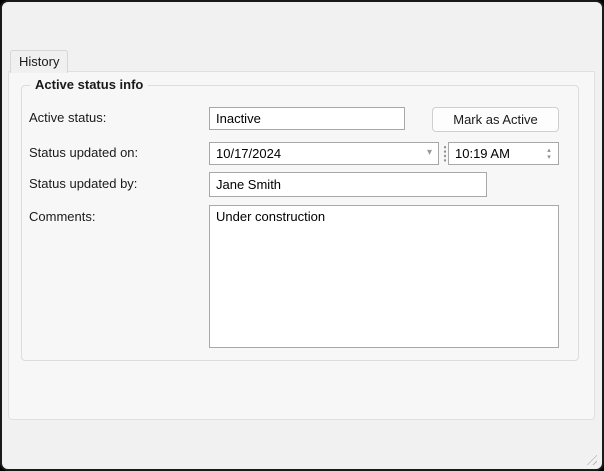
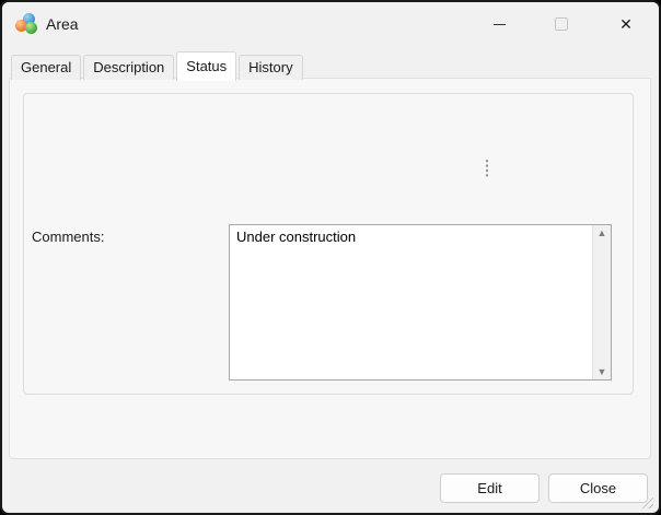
+ Area
+ ✕
+ General
+ Description
+ Status
  History
- Active status info
- Active status:
- Inactive
- Mark as Active
- Status updated on:
- 10/17/2024
- ▾
- 10:19 AM
- Status updated by:
- Jane Smith
  Comments:
  Under construction
+ ▲
+ ▼
+ Edit
+ Close
